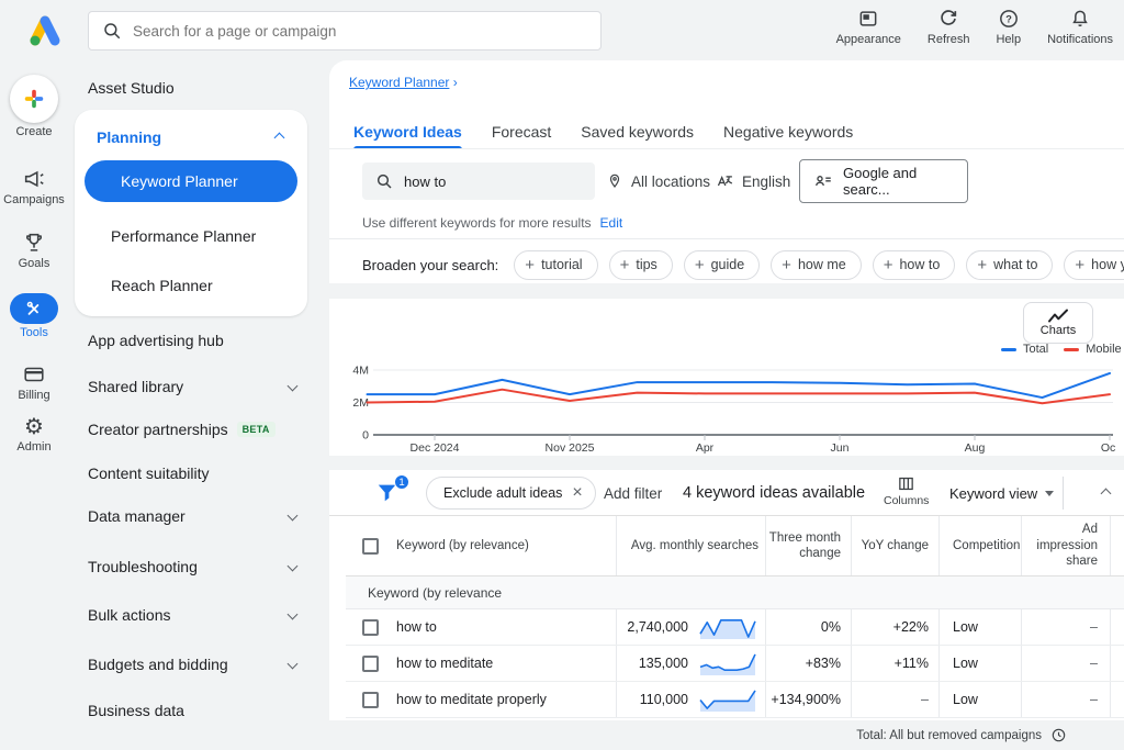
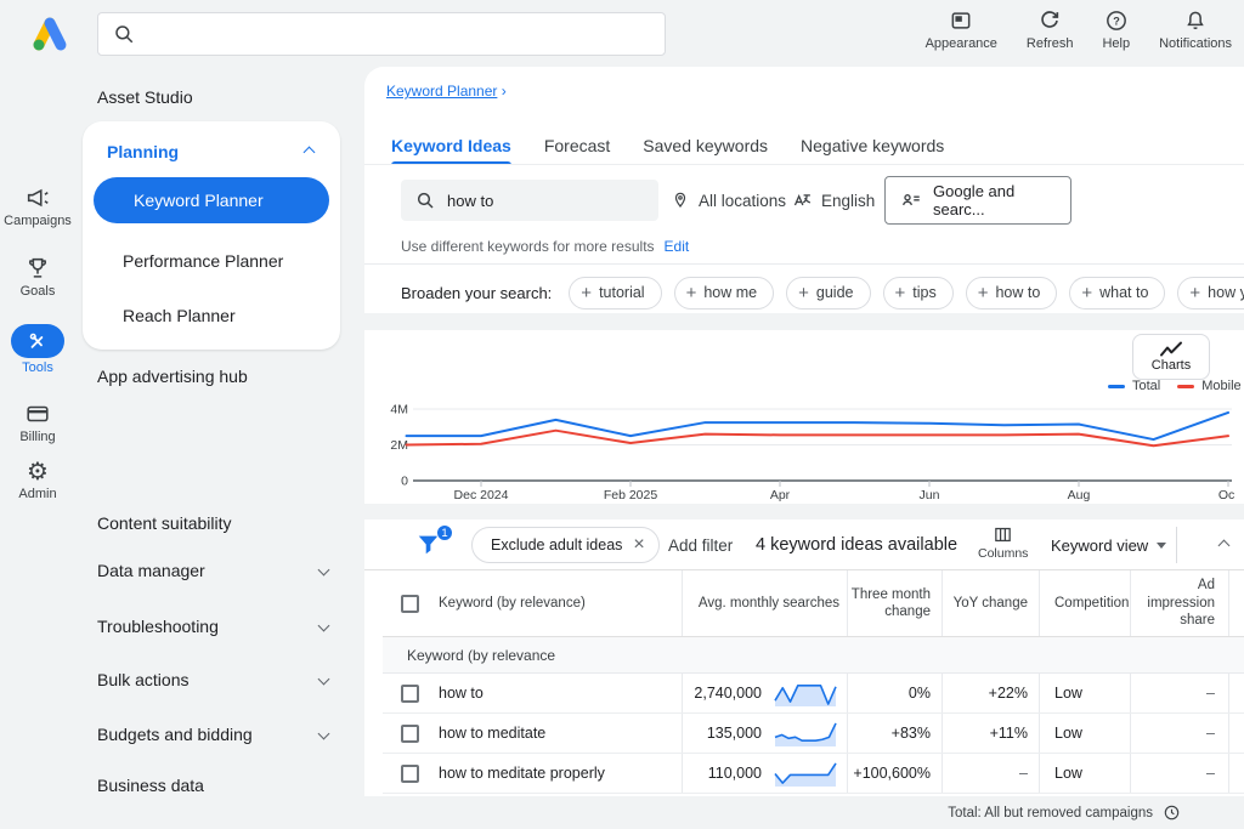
- Search for a page or campaign
  Appearance
  Refresh
  ?
  Help
  Notifications
- Create
  Campaigns
  Goals
  Tools
  Billing
  ⚙
  Admin
  Asset Studio
  Planning
  Keyword Planner
  Performance Planner
  Reach Planner
  App advertising hub
- Shared library
- Creator partnerships BETA
  Content suitability
  Data manager
  Troubleshooting
  Bulk actions
  Budgets and bidding
  Business data
  Keyword Planner ›
  Keyword Ideas
  Forecast
  Saved keywords
  Negative keywords
  how to
  All locations
  English
  Google and searc...
  Use different keywords for more results Edit
  Broaden your search:
  +
  tutorial
  +
- tips
+ how me
  +
  guide
  +
- how me
+ tips
  +
  how to
  +
  what to
  +
  Charts
  Total
  Mobile
  0
  2M
  4M
  Dec 2024
- Nov 2025
+ Feb 2025
  Apr
  Jun
  Aug
  1
  Exclude adult ideas
  ×
  Add filter
  4 keyword ideas available
  Columns
  Keyword view
  Keyword (by relevance)
  Avg. monthly searches
  Three month change
  YoY change
  Competition
  Ad impression share
  Keyword (by relevance
  how to
  2,740,000
  0%
  +22%
  Low
  –
  how to meditate
  135,000
  +83%
  +11%
  Low
  –
  how to meditate properly
  110,000
- +134,900%
+ +100,600%
  –
  Low
  –
  Total: All but removed campaigns
